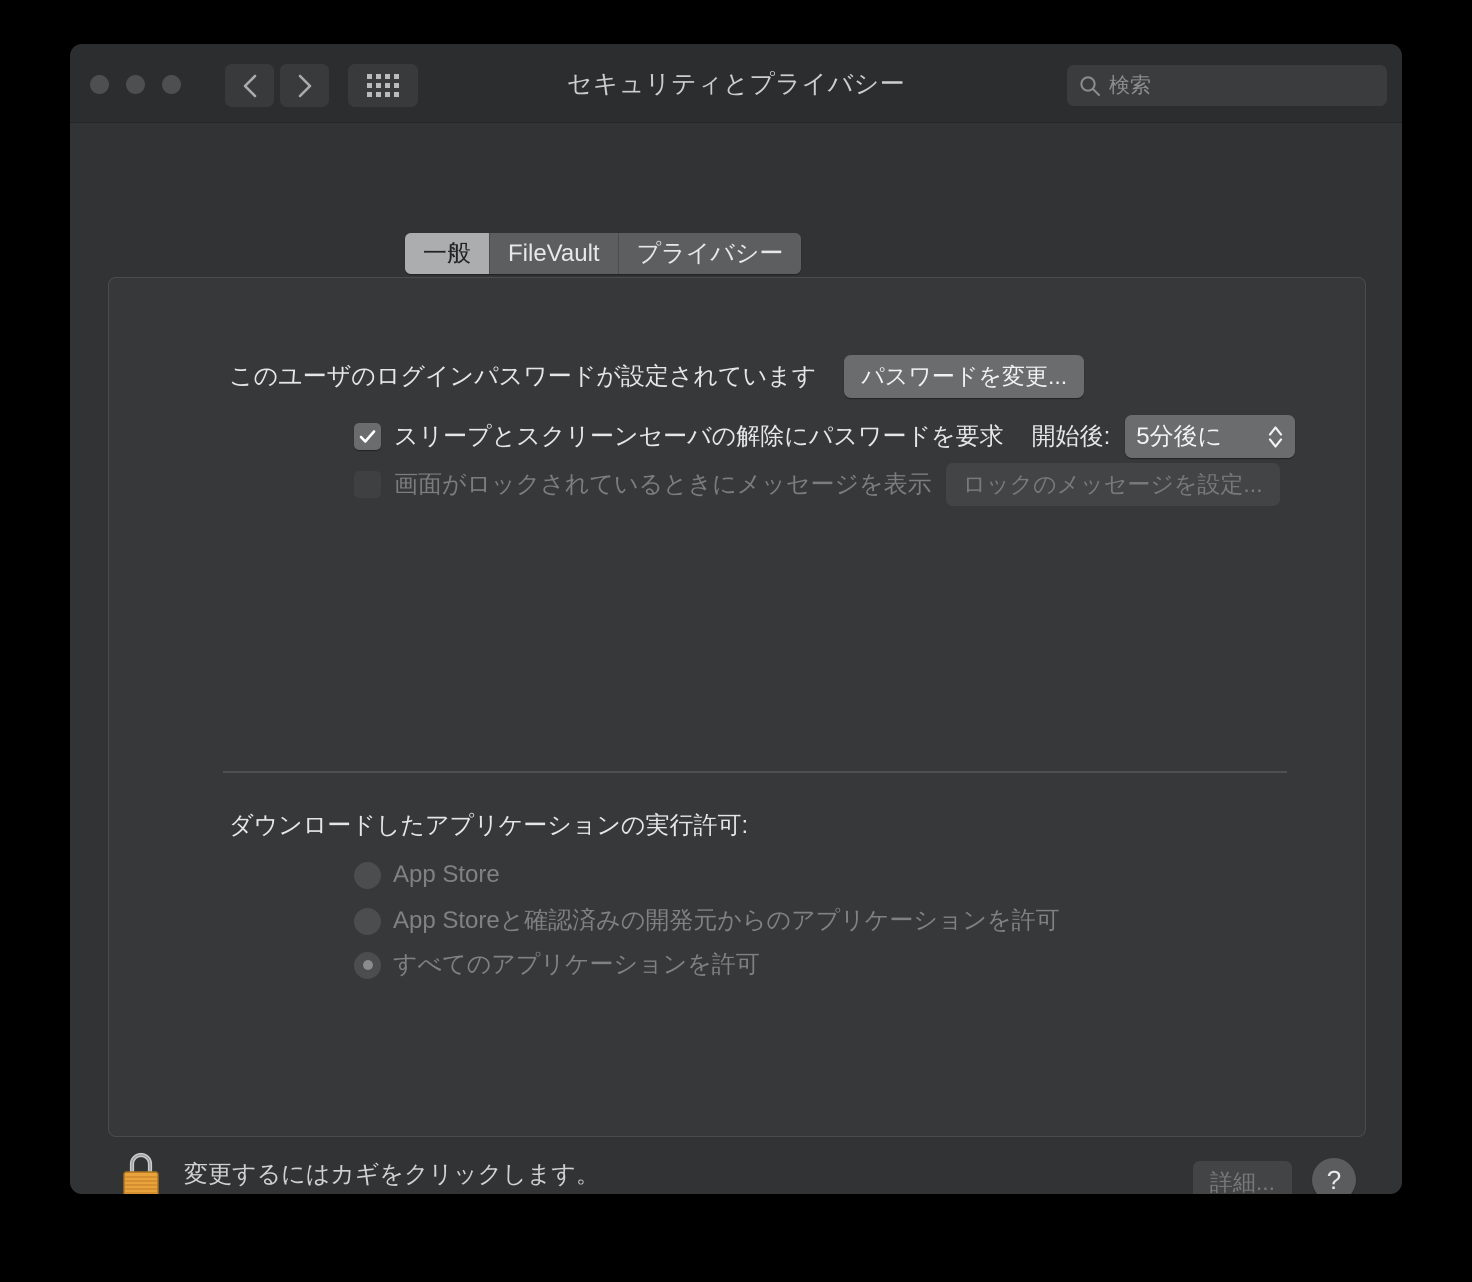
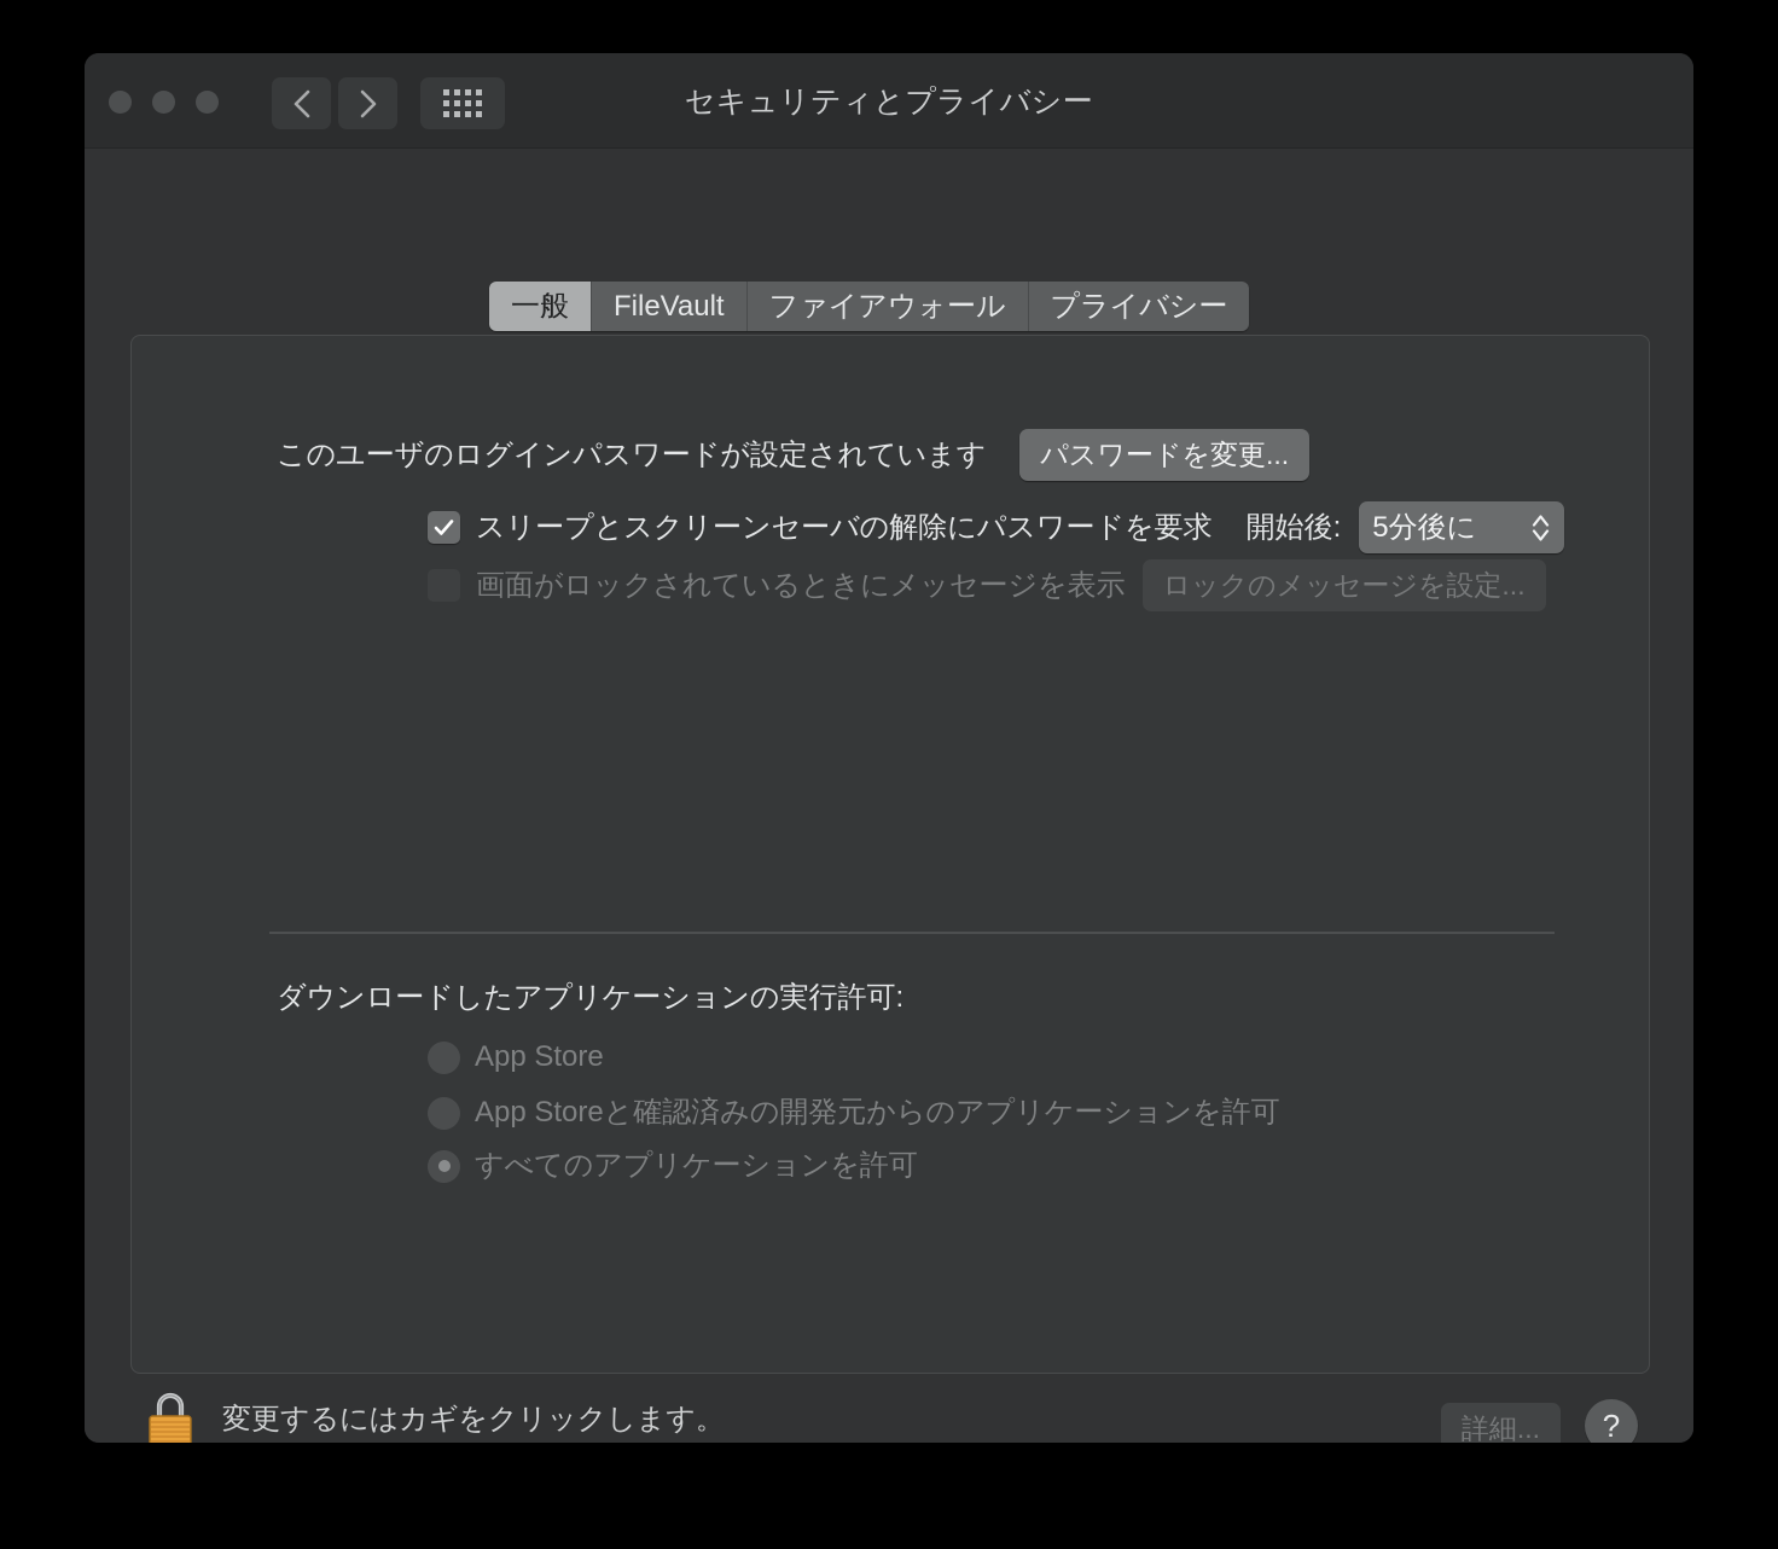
  セキュリティとプライバシー
- 検索
  一般
  FileVault
+ ファイアウォール
  プライバシー
  このユーザのログインパスワードが設定されています
  パスワードを変更...
  スリープとスクリーンセーバの解除にパスワードを要求
  開始後:
  5分後に
  画面がロックされているときにメッセージを表示
  ロックのメッセージを設定...
  ダウンロードしたアプリケーションの実行許可:
  App Store
  App Storeと確認済みの開発元からのアプリケーションを許可
  すべてのアプリケーションを許可
  変更するにはカギをクリックします。
  詳細...
  ?
